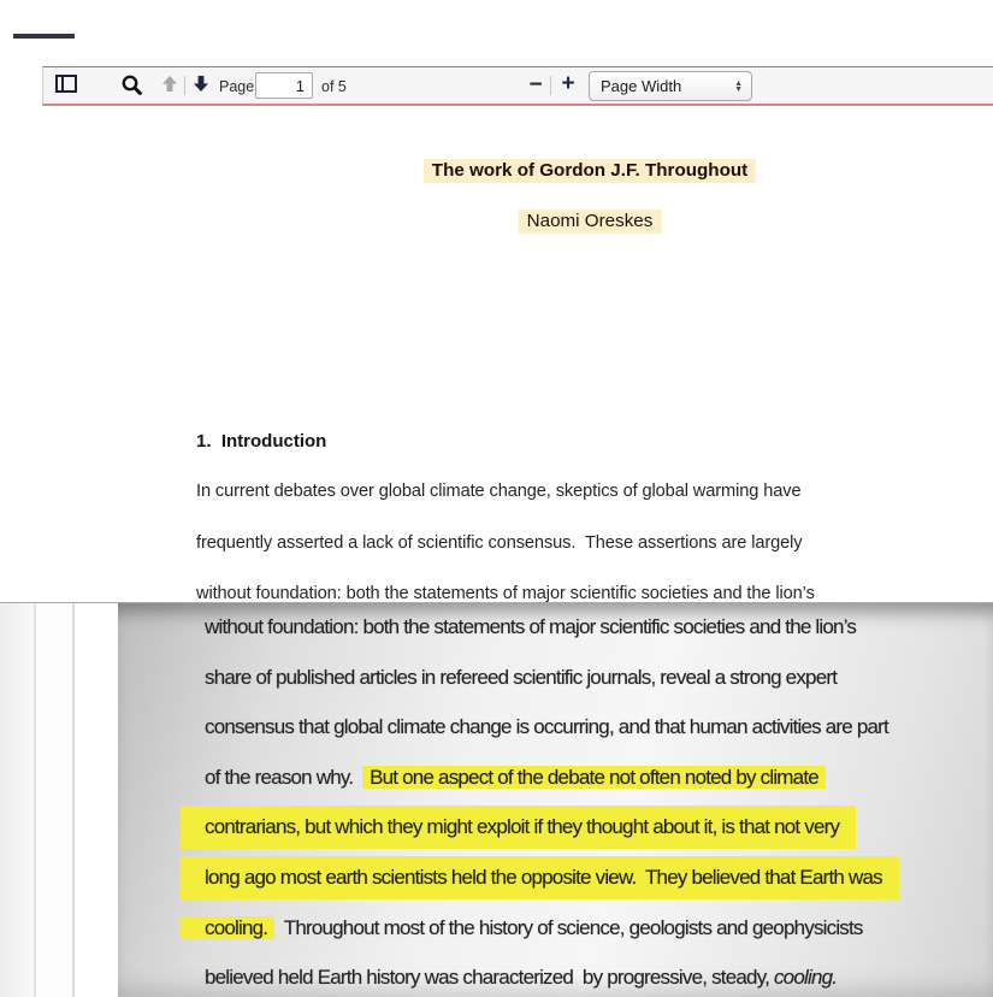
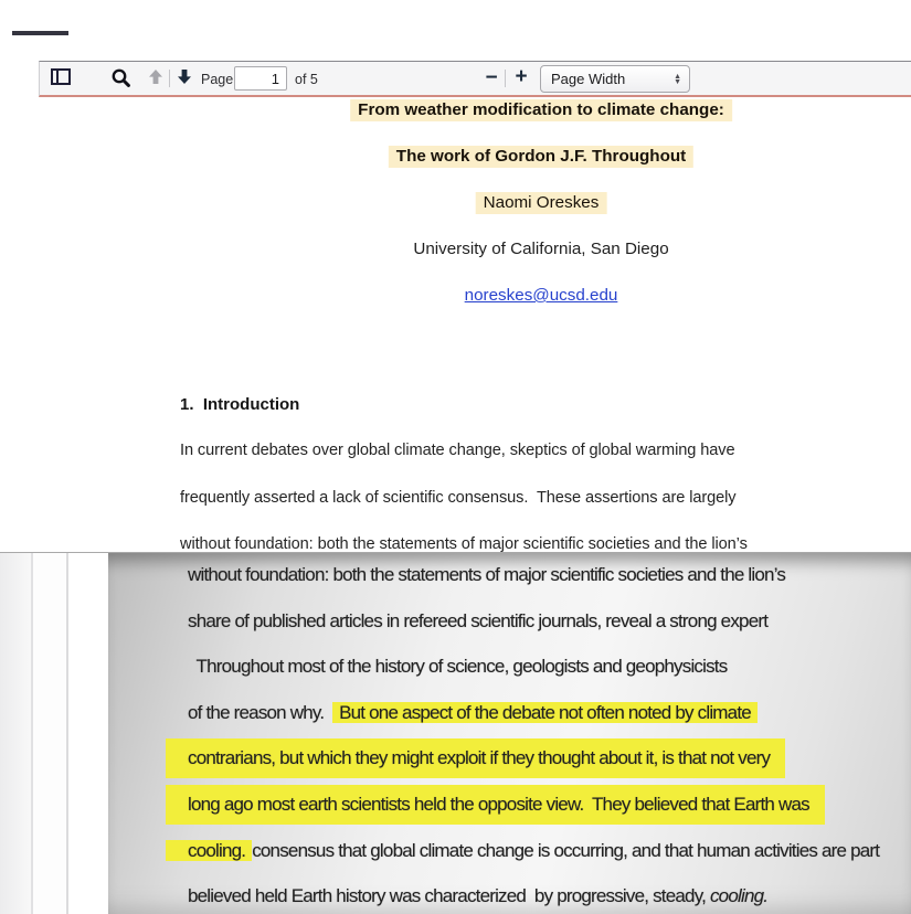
  Page
  1
  of 5
  −
  +
  Page Width
+ From weather modification to climate change:
  The work of Gordon J.F. Throughout
  Naomi Oreskes
+ University of California, San Diego
+ noreskes@ucsd.edu
  1. Introduction
  In current debates over global climate change, skeptics of global warming have
  frequently asserted a lack of scientific consensus. These assertions are largely
  without foundation: both the statements of major scientific societies and the lion’s
  without foundation: both the statements of major scientific societies and the lion’s
  share of published articles in refereed scientific journals, reveal a strong expert
- consensus that global climate change is occurring, and that human activities are part
+ Throughout most of the history of science, geologists and geophysicists
  of the reason why. But one aspect of the debate not often noted by climate
  contrarians, but which they might exploit if they thought about it, is that not very
  long ago most earth scientists held the opposite view. They believed that Earth was
- cooling. Throughout most of the history of science, geologists and geophysicists
+ cooling. consensus that global climate change is occurring, and that human activities are part
  believed held Earth history was characterized by progressive, steady, cooling.
